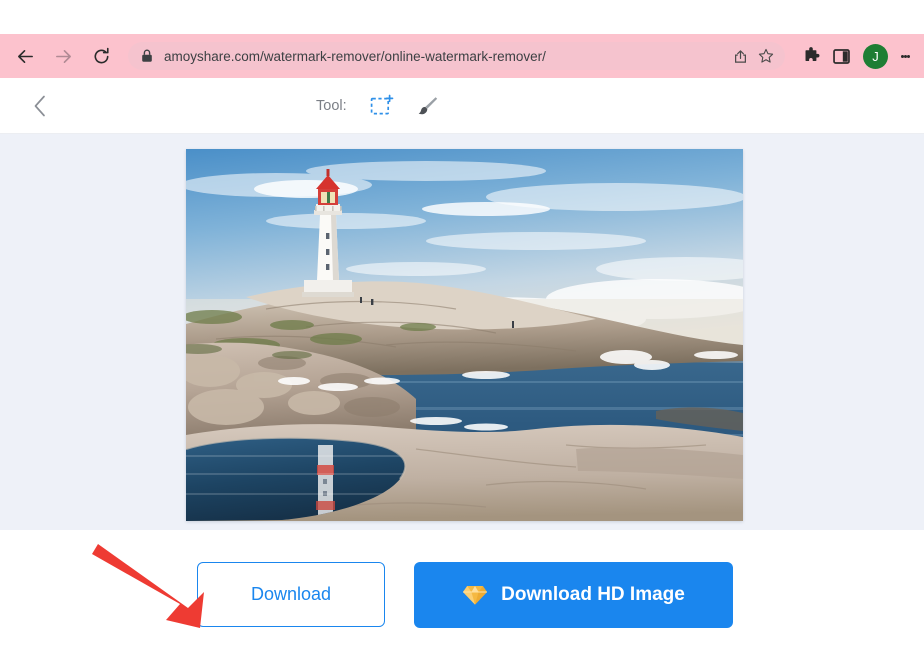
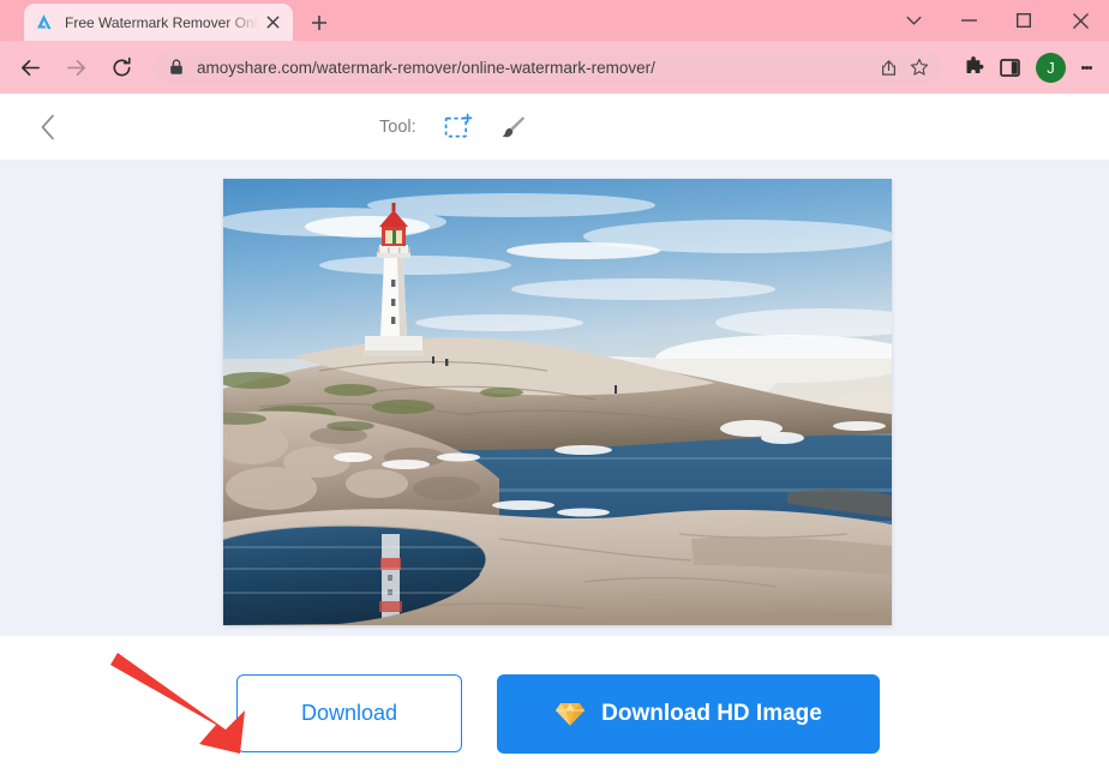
+ Free Watermark Remover Onli
  amoyshare.com/watermark-remover/online-watermark-remover/
  J
  Tool:
  Download
  Download HD Image
